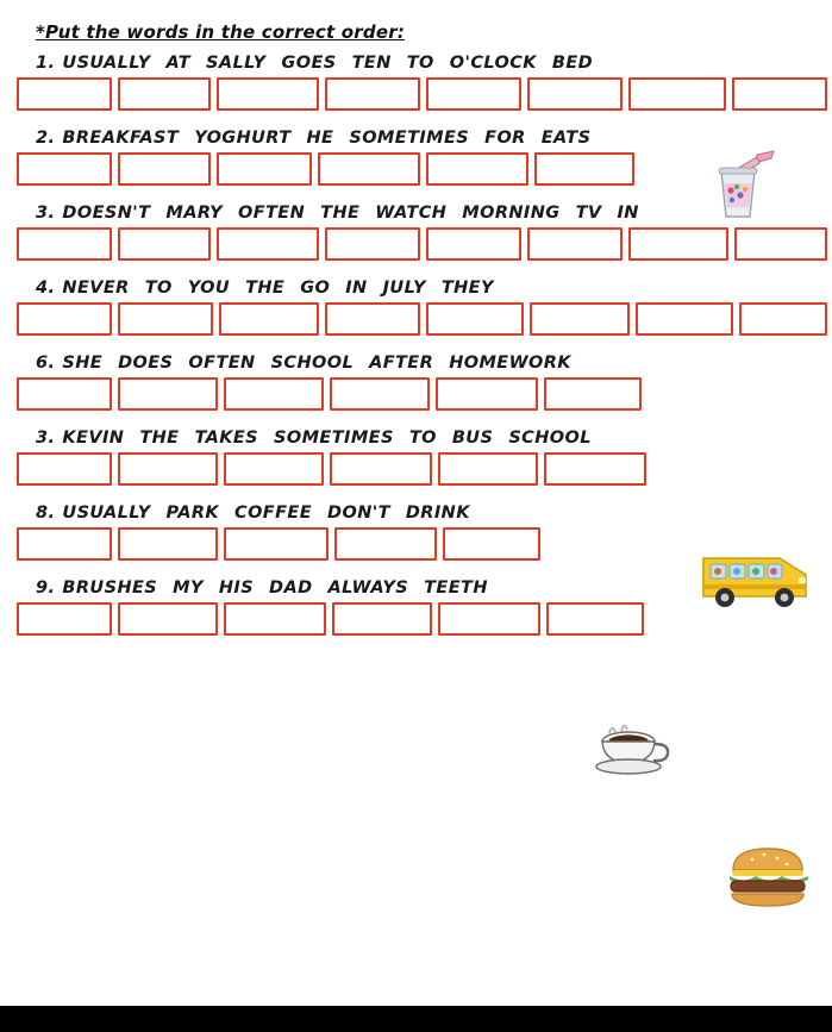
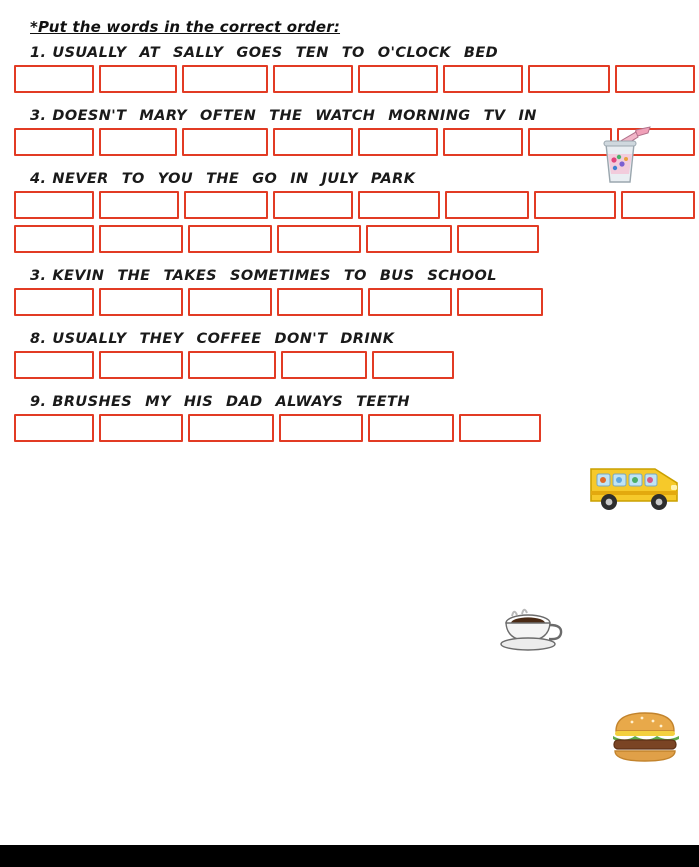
  *Put the words in the correct order:
  1. USUALLY AT SALLY GOES TEN TO O'CLOCK BED
- 2. BREAKFAST YOGHURT HE SOMETIMES FOR EATS
  3. DOESN'T MARY OFTEN THE WATCH MORNING TV IN
- 4. NEVER TO YOU THE GO IN JULY THEY
+ 4. NEVER TO YOU THE GO IN JULY PARK
- 6. SHE DOES OFTEN SCHOOL AFTER HOMEWORK
  3. KEVIN THE TAKES SOMETIMES TO BUS SCHOOL
- 8. USUALLY PARK COFFEE DON'T DRINK
+ 8. USUALLY THEY COFFEE DON'T DRINK
  9. BRUSHES MY HIS DAD ALWAYS TEETH
